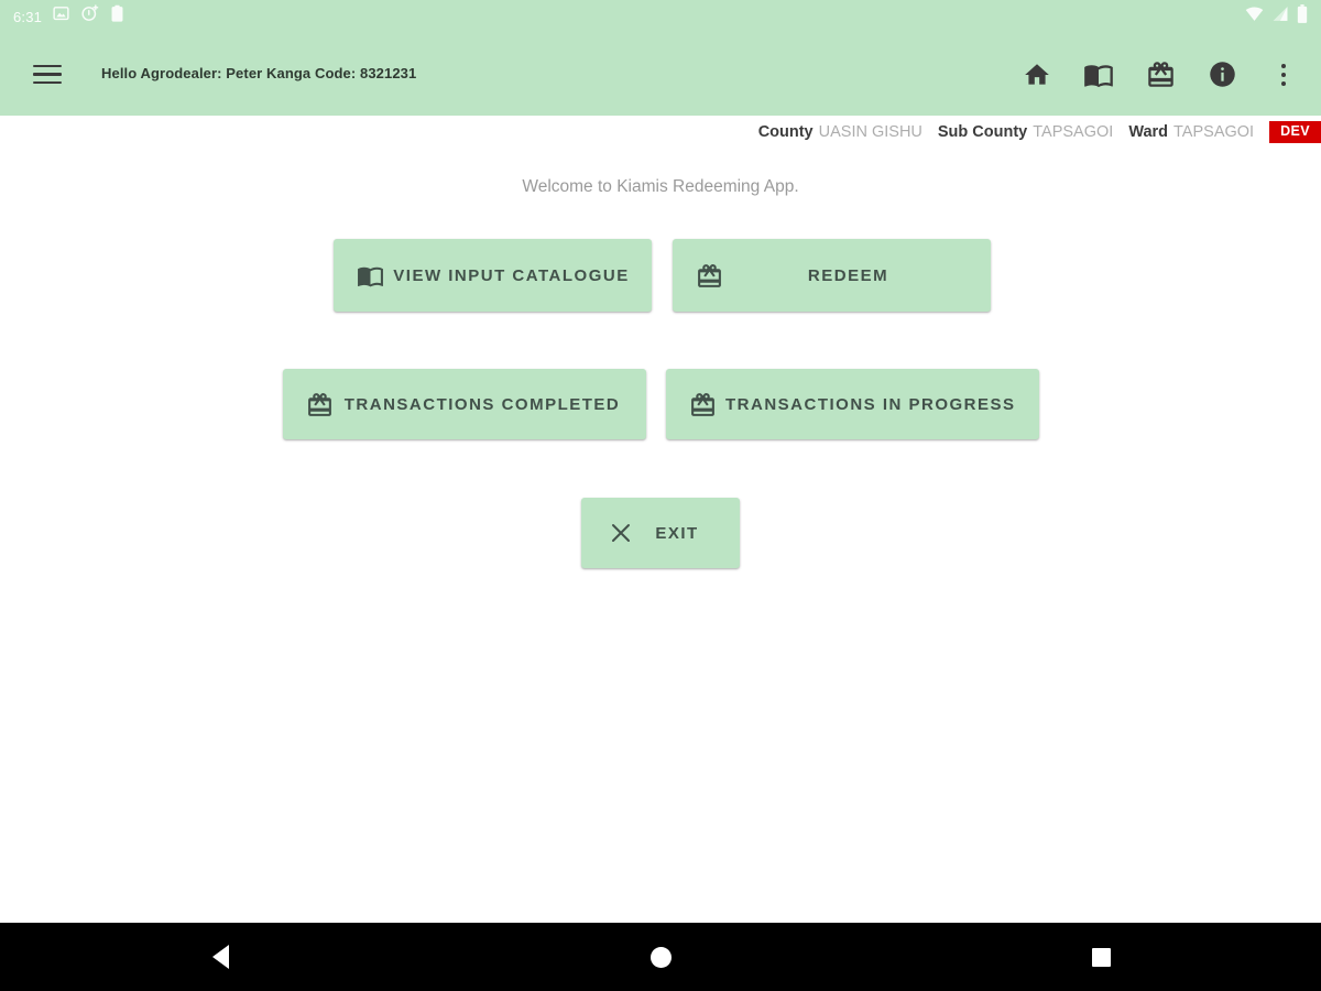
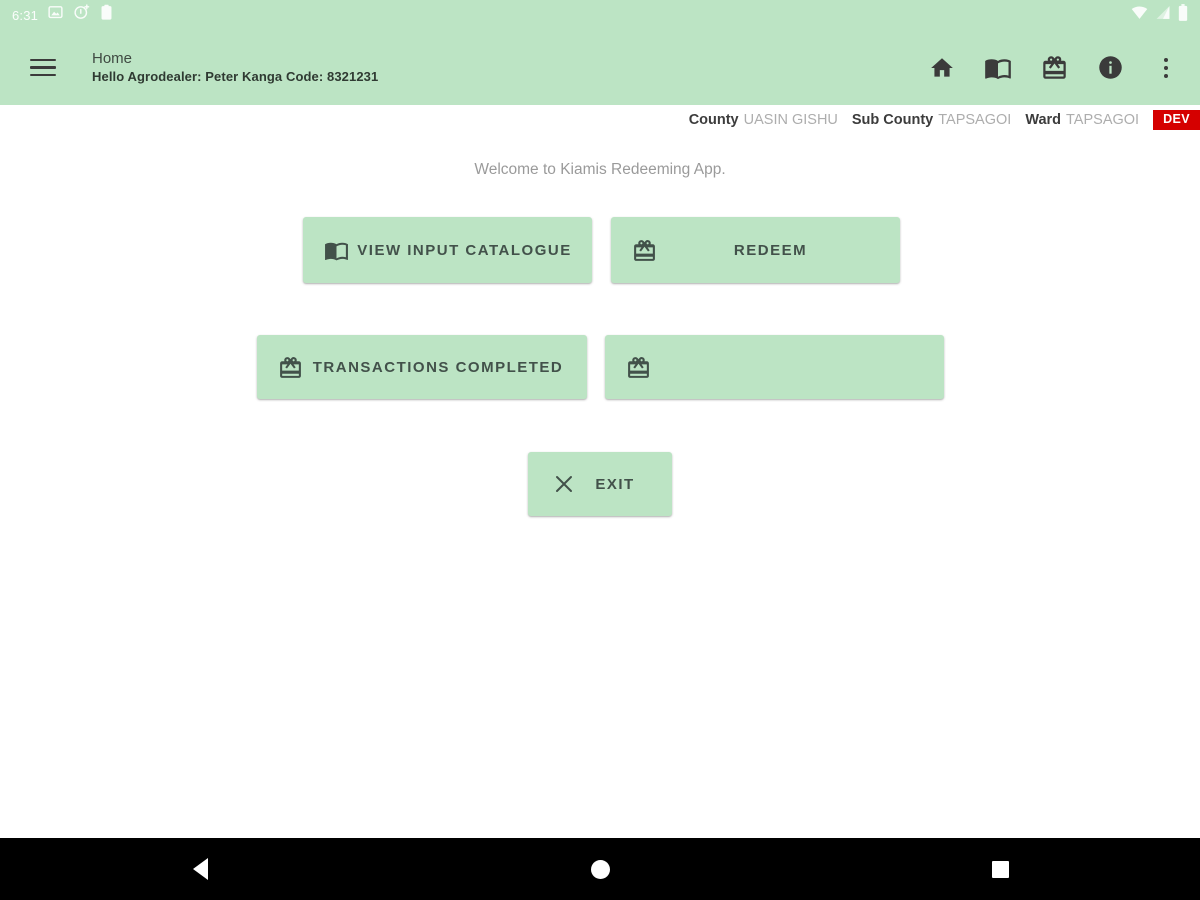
  6:31
+ Home
  Hello Agrodealer: Peter Kanga Code: 8321231
  County
  UASIN GISHU
  Sub County
  TAPSAGOI
  Ward
  TAPSAGOI
  DEV
  Welcome to Kiamis Redeeming App.
  VIEW INPUT CATALOGUE
  REDEEM
  TRANSACTIONS COMPLETED
- TRANSACTIONS IN PROGRESS
  EXIT
